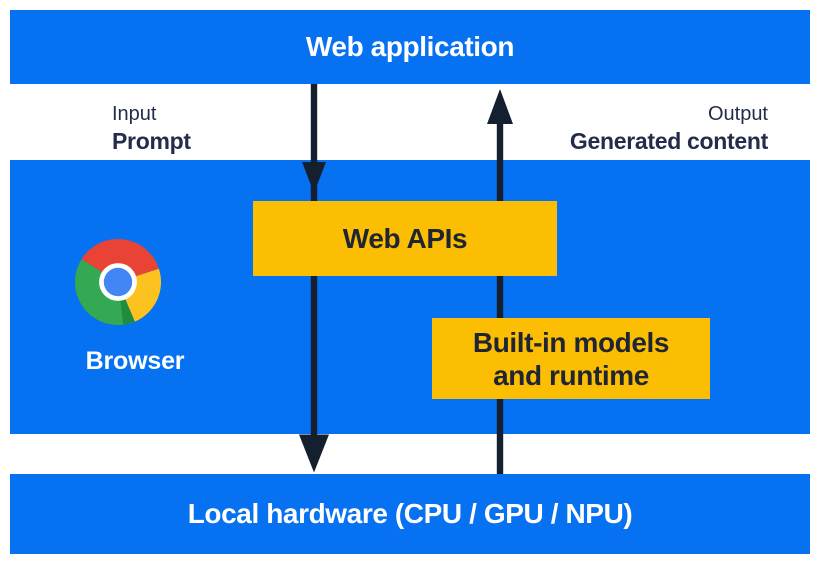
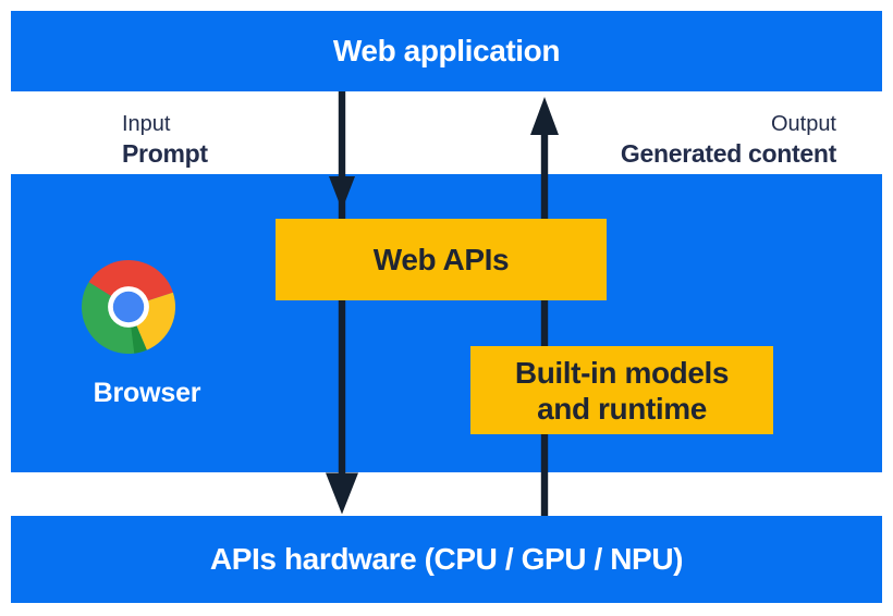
  Web application
- Local hardware (CPU / GPU / NPU)
+ APIs hardware (CPU / GPU / NPU)
  Web APIs
  Built-in models
  and runtime
  Input
  Prompt
  Output
  Generated content
  Browser
